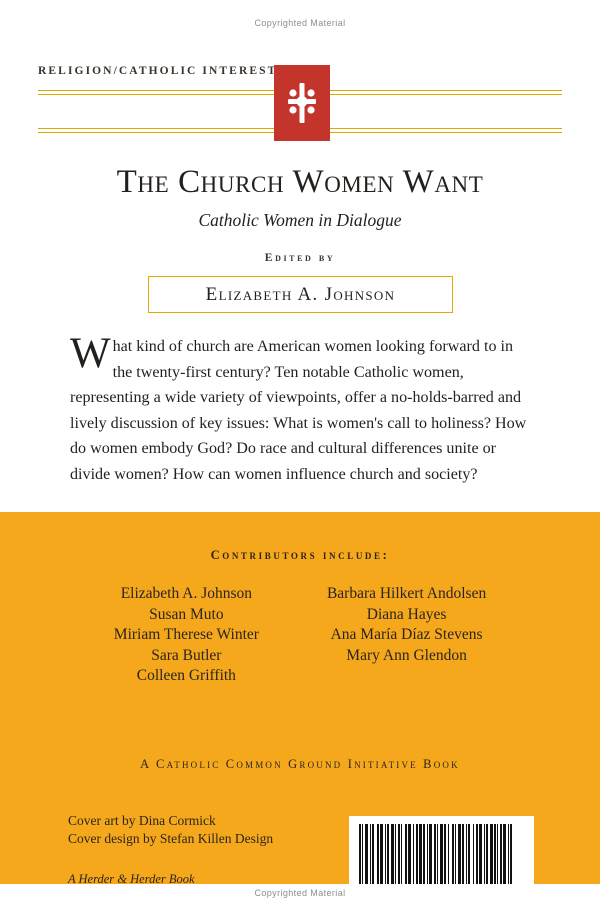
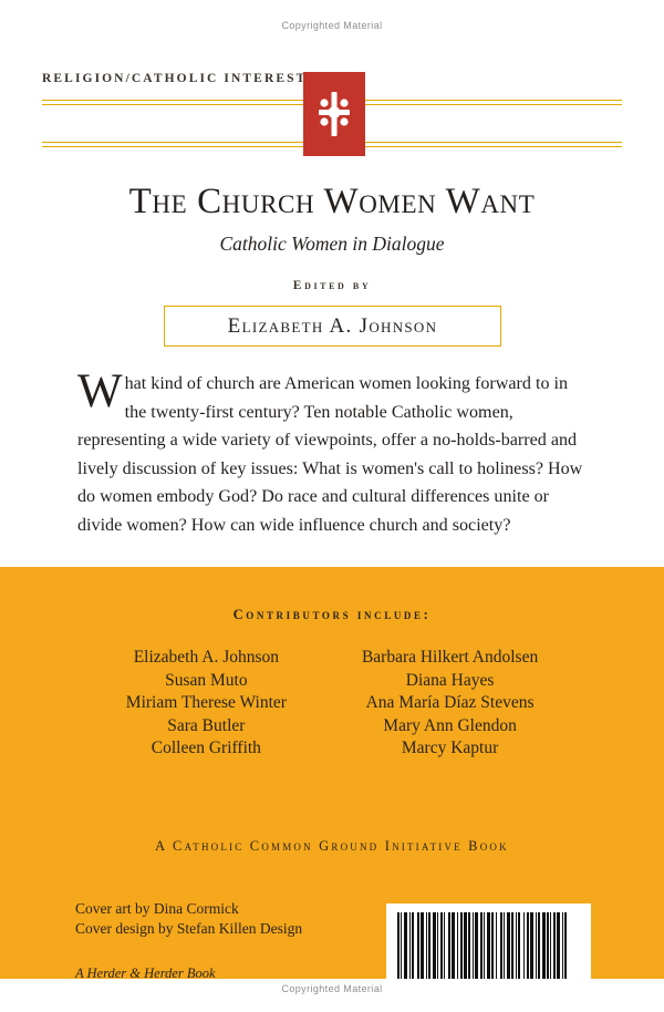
  Copyrighted Material
  RELIGION/CATHOLIC INTEREST
  The Church Women Want
  Catholic Women in Dialogue
  Edited by
  Elizabeth A. Johnson
  W
- hat kind of church are American women looking forward to in the twenty-first century? Ten notable Catholic women, representing a wide variety of viewpoints, offer a no-holds-barred and lively discussion of key issues: What is women's call to holiness? How do women embody God? Do race and cultural differences unite or divide women? How can women influence church and society?
+ hat kind of church are American women looking forward to in the twenty-first century? Ten notable Catholic women, representing a wide variety of viewpoints, offer a no-holds-barred and lively discussion of key issues: What is women's call to holiness? How do women embody God? Do race and cultural differences unite or divide women? How can wide influence church and society?
  Contributors include:
  Elizabeth A. Johnson
  Susan Muto
  Miriam Therese Winter
  Sara Butler
  Colleen Griffith
  Barbara Hilkert Andolsen
  Diana Hayes
  Ana María Díaz Stevens
  Mary Ann Glendon
+ Marcy Kaptur
  A Catholic Common Ground Initiative Book
  Cover art by Dina Cormick
  Cover design by Stefan Killen Design
  A Herder & Herder Book
  Copyrighted Material
